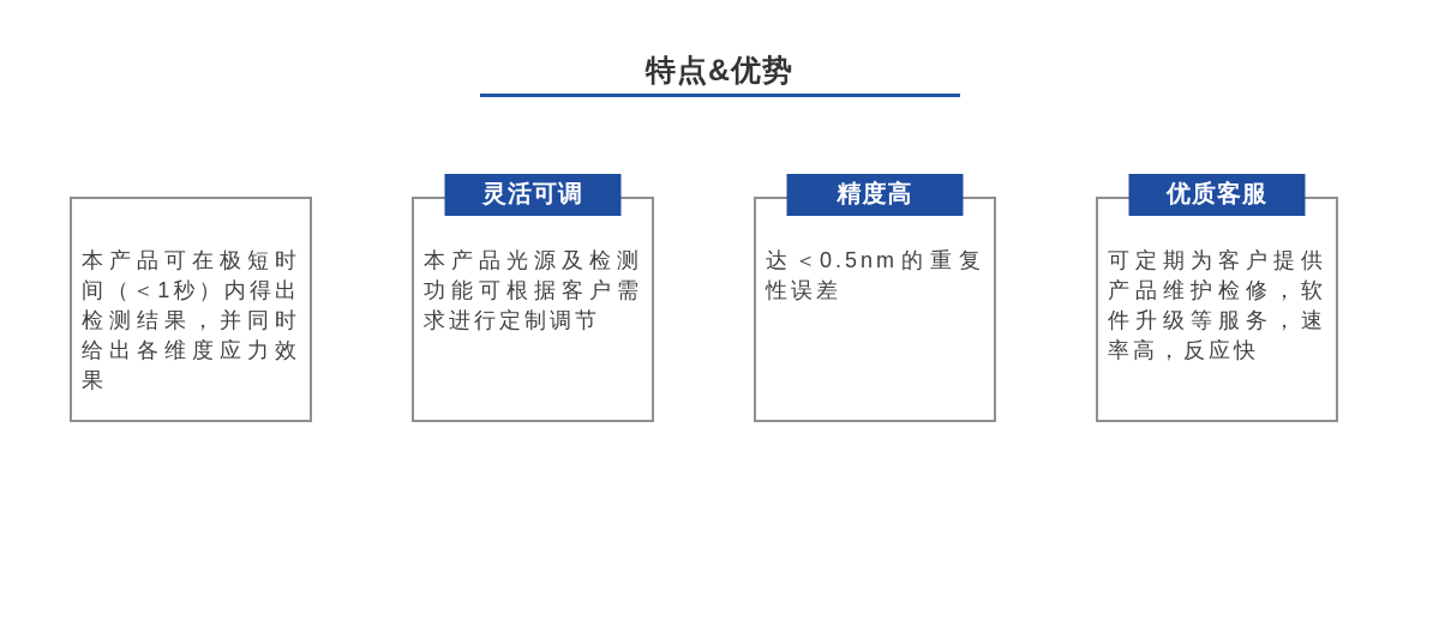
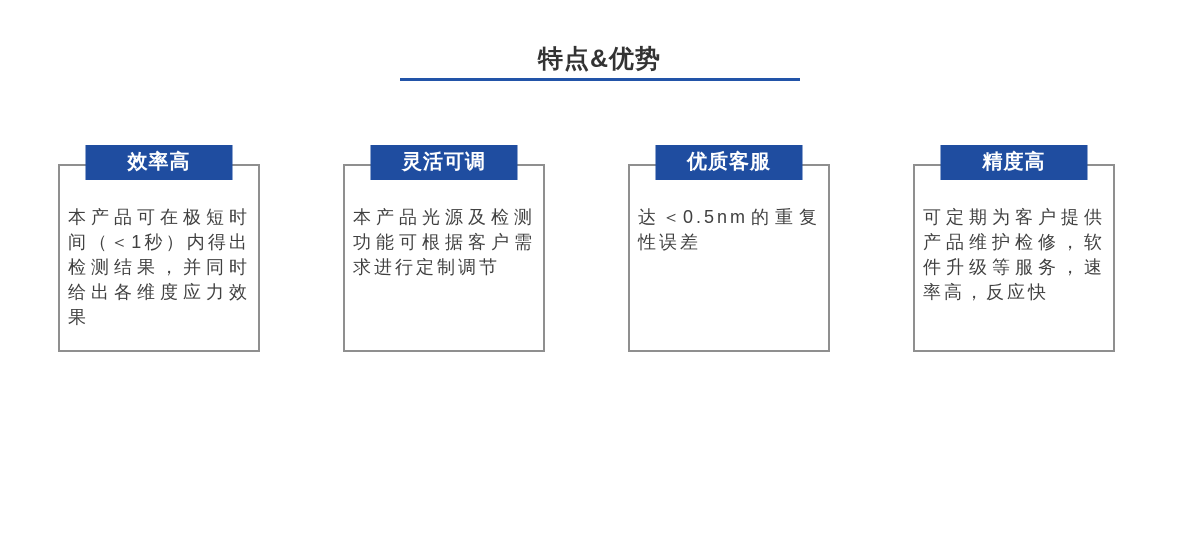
  特点&优势
+ 效率高
  本产品可在极短时间（＜1秒）内得出检测结果，并同时给出各维度应力效果
  灵活可调
  本产品光源及检测功能可根据客户需求进行定制调节
- 精度高
+ 优质客服
  达＜0.5nm的重复性误差
- 优质客服
+ 精度高
  可定期为客户提供产品维护检修，软件升级等服务，速率高，反应快
